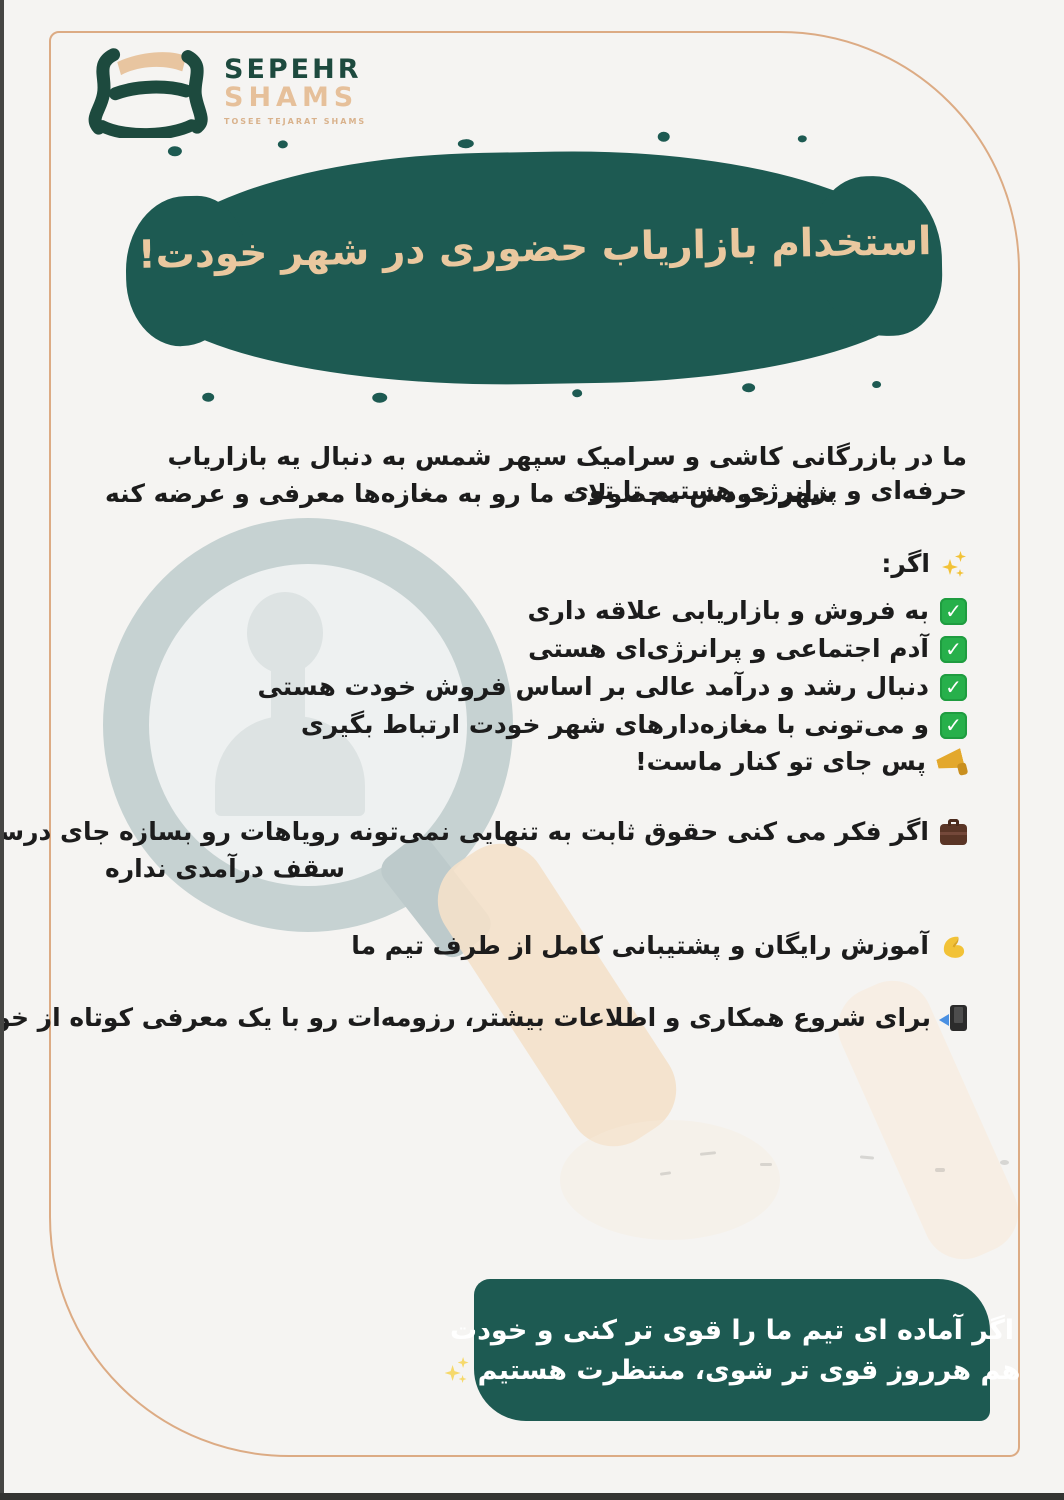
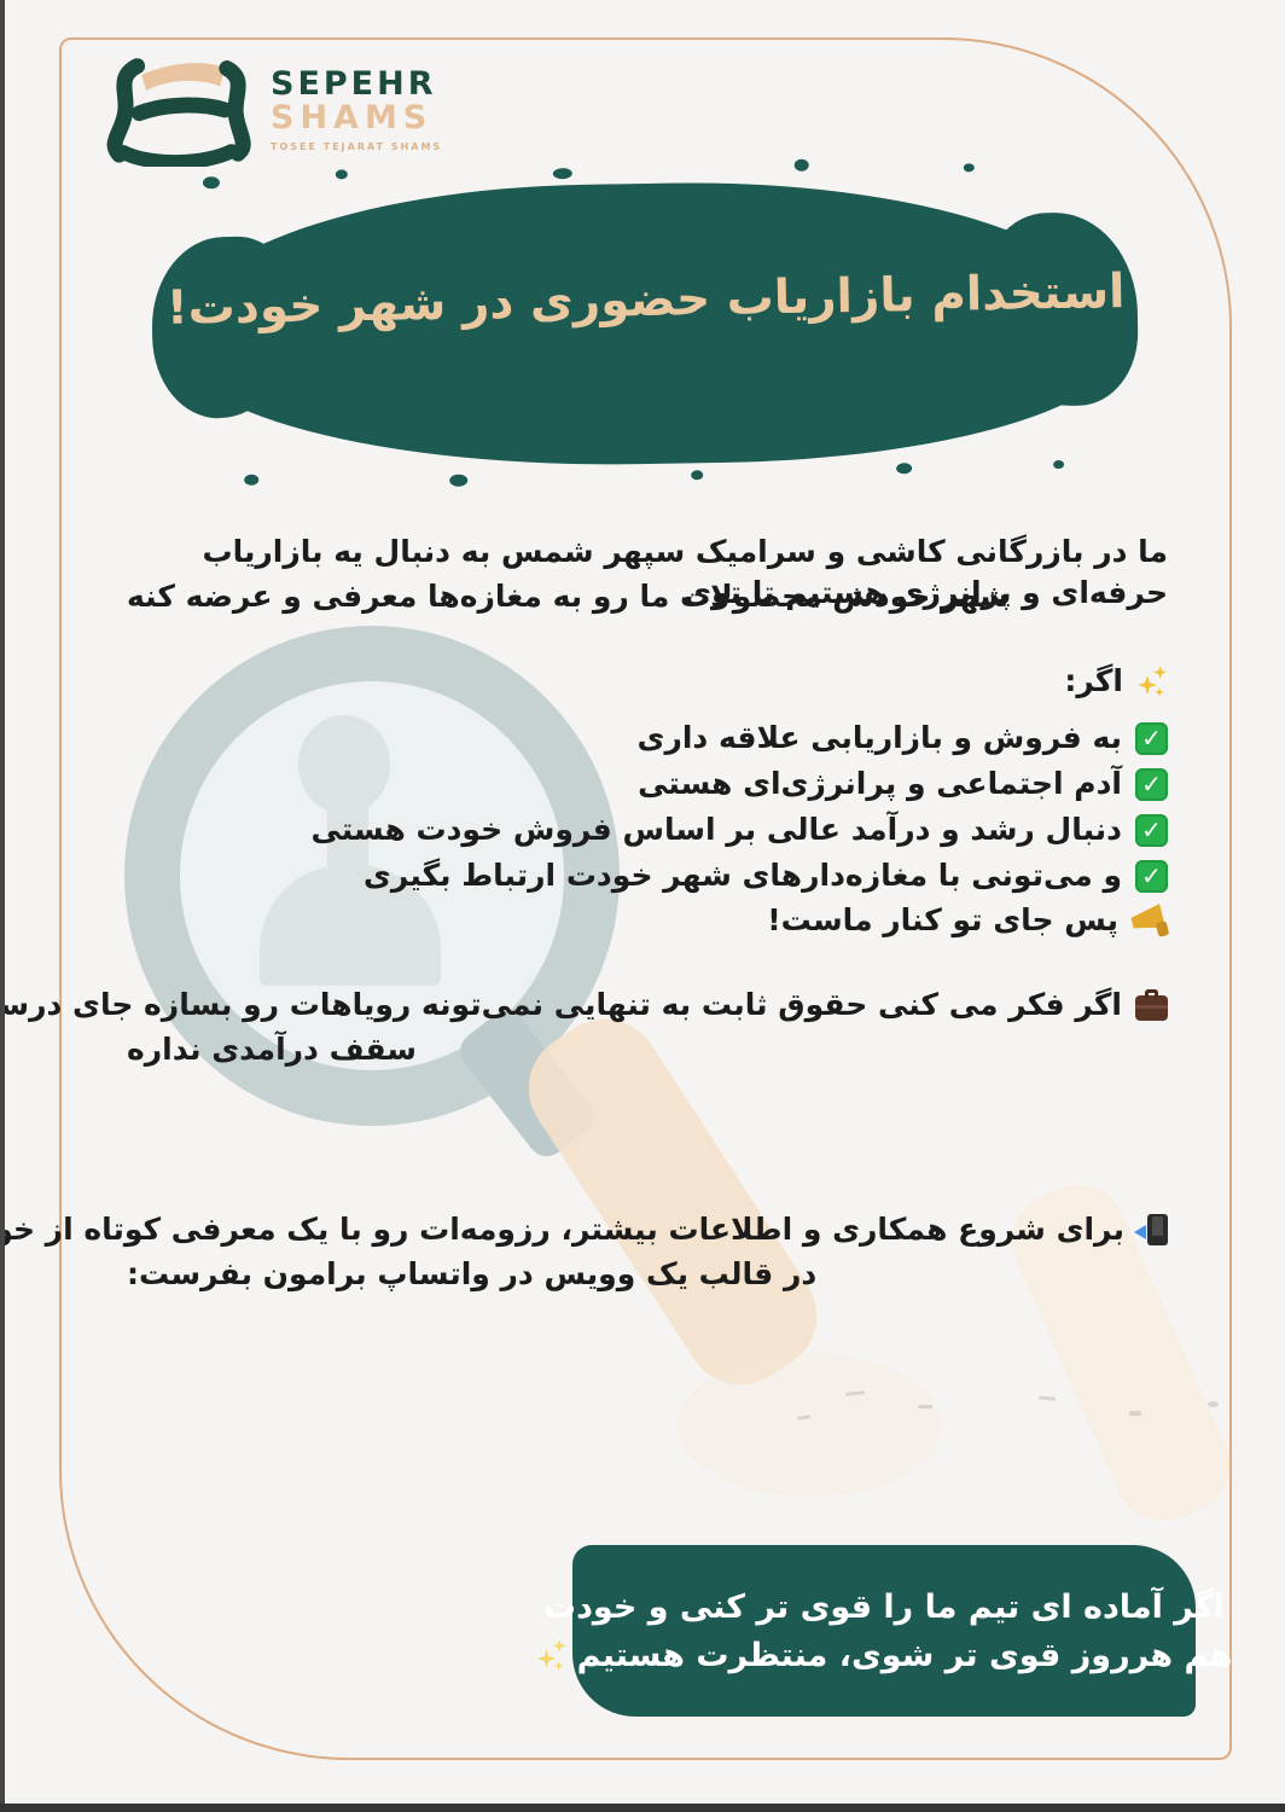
  SEPEHR
  SHAMS
  TOSEE TEJARAT SHAMS
  استخدام بازاریاب حضوری در شهر خودت!
  ما در بازرگانی کاشی و سرامیک سپهر شمس به دنبال یه بازاریاب حرفه‌ای و پرانرژی هستیم تا توی
  شهر خودش محصولات ما رو به مغازه‌ها معرفی و عرضه کنه
  اگر:
  ✓
  به فروش و بازاریابی علاقه داری
  ✓
  آدم اجتماعی و پرانرژی‌ای هستی
  ✓
  دنبال رشد و درآمد عالی بر اساس فروش خودت هستی
  ✓
  و می‌تونی با مغازه‌دارهای شهر خودت ارتباط بگیری
  پس جای تو کنار ماست!
  اگر فکر می کنی حقوق ثابت به تنهایی نمی‌تونه رویاهات رو بسازه جای درس
  سقف درآمدی نداره
- آموزش رایگان و پشتیبانی کامل از طرف تیم ما
  برای شروع همکاری و اطلاعات بیشتر، رزومهات رو با یک معرفی کوتاه از خ
+ در قالب یک وویس در واتساپ برامون بفرست:
  گر آماده ای تیم ما را قوی تر کنی و خودت
  هم هرروز قوی تر شوی، منتظرت هستیم
